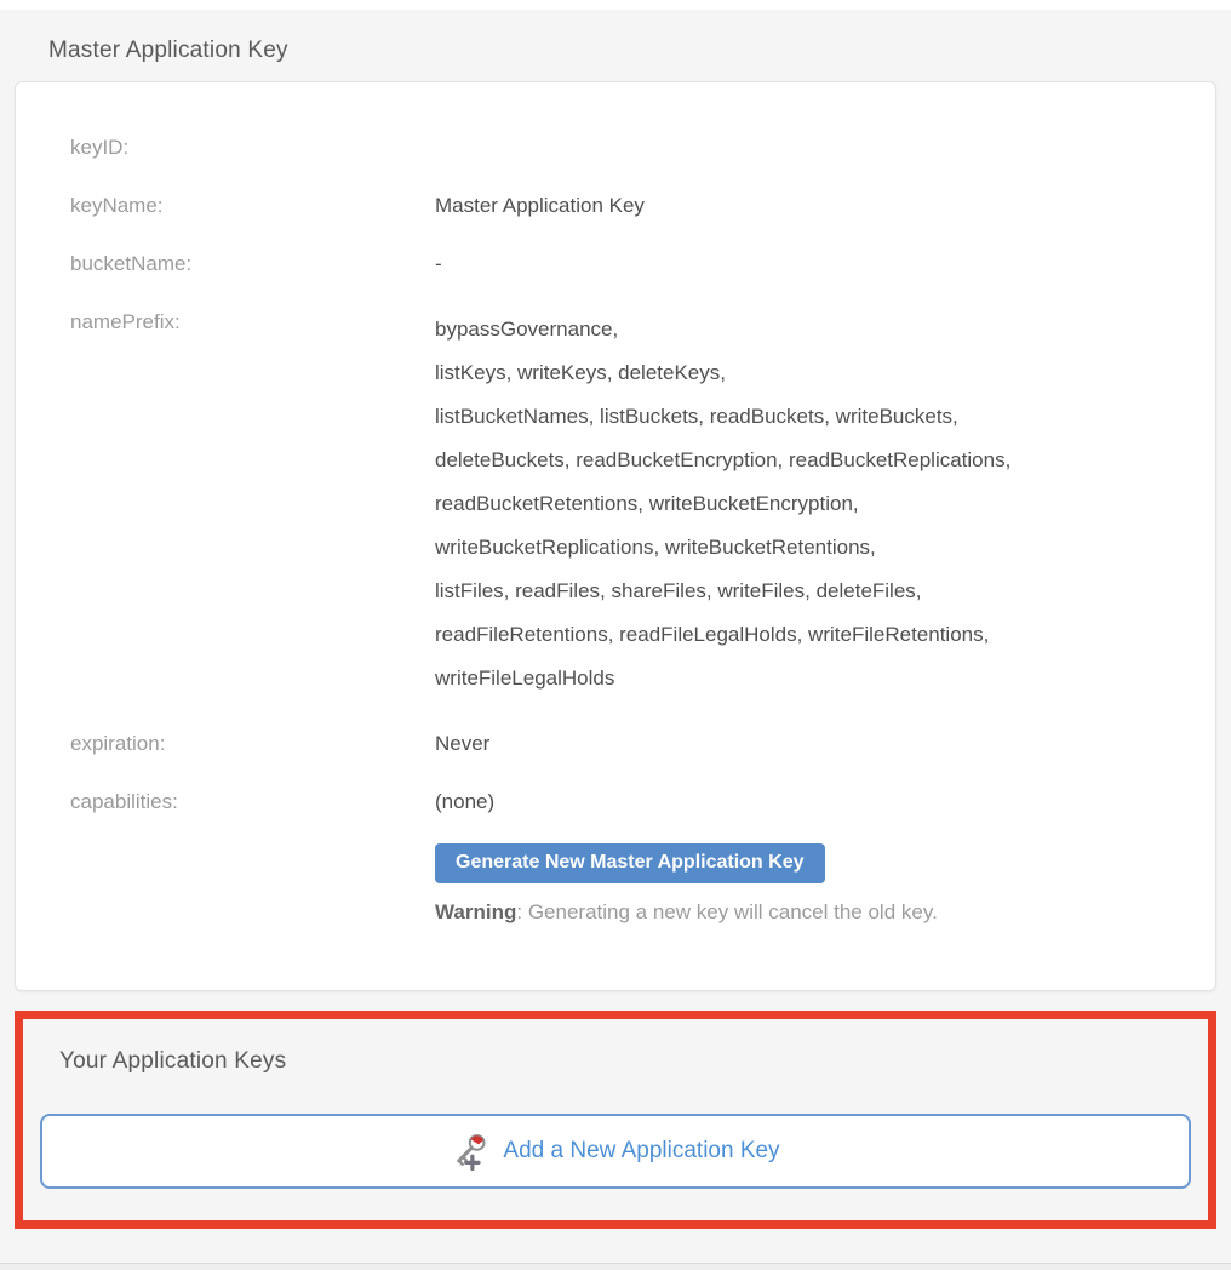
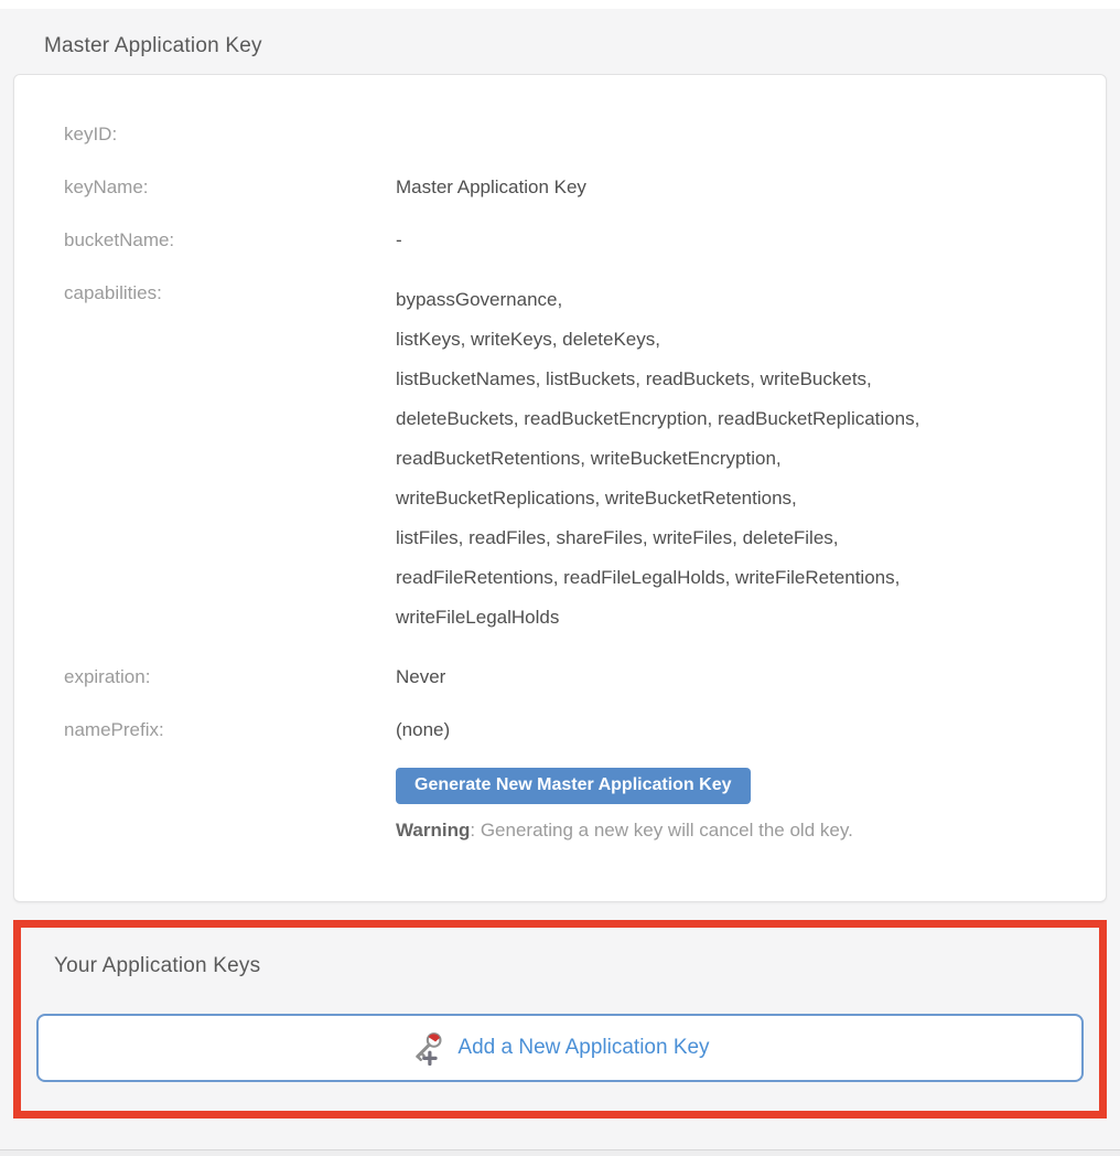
  Master Application Key
  keyID:
  keyName:
  Master Application Key
  bucketName:
  -
- namePrefix:
+ capabilities:
  bypassGovernance,
  listKeys, writeKeys, deleteKeys,
  listBucketNames, listBuckets, readBuckets, writeBuckets,
  deleteBuckets, readBucketEncryption, readBucketReplications,
  readBucketRetentions, writeBucketEncryption,
  writeBucketReplications, writeBucketRetentions,
  listFiles, readFiles, shareFiles, writeFiles, deleteFiles,
  readFileRetentions, readFileLegalHolds, writeFileRetentions,
  writeFileLegalHolds
  expiration:
  Never
- capabilities:
+ namePrefix:
  (none)
  Generate New Master Application Key
  Warning: Generating a new key will cancel the old key.
  Your Application Keys
  Add a New Application Key
